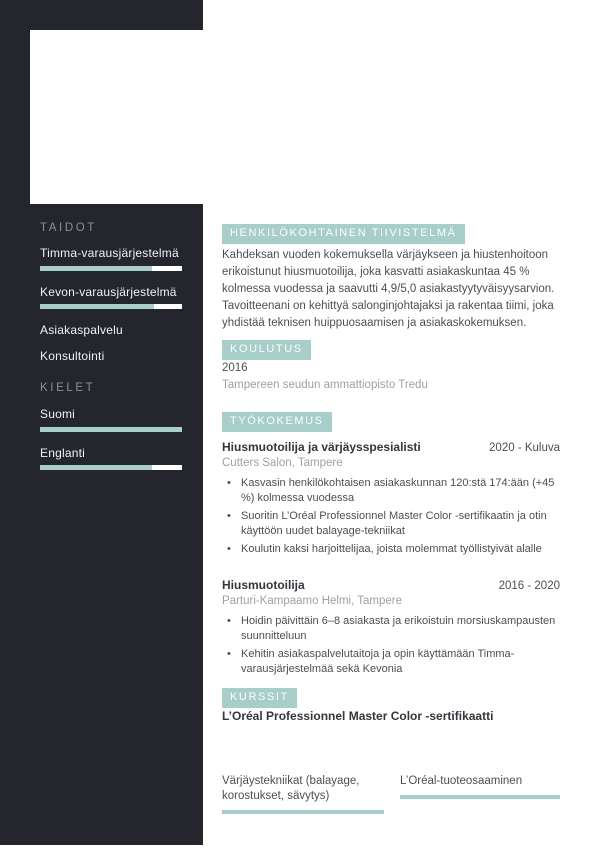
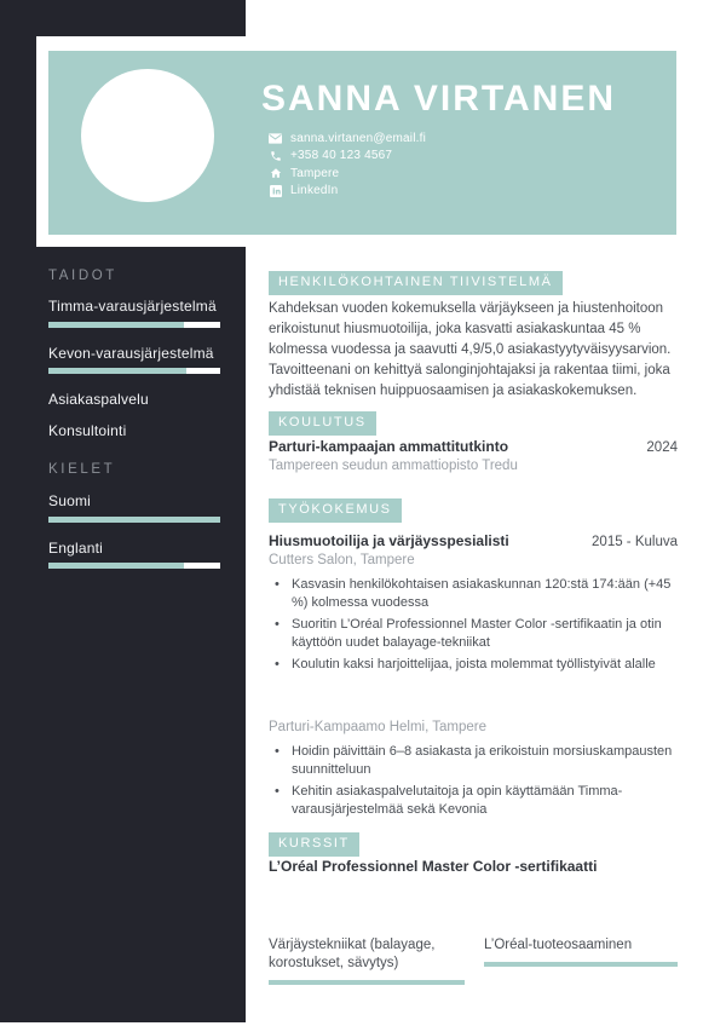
  TAIDOT
  Timma-varausjärjestelmä
  Kevon-varausjärjestelmä
  Asiakaspalvelu
  Konsultointi
  KIELET
  Suomi
  Englanti
+ SANNA VIRTANEN
+ sanna.virtanen@email.fi
+ +358 40 123 4567
+ Tampere
+ LinkedIn
  HENKILÖKOHTAINEN TIIVISTELMÄ
  Kahdeksan vuoden kokemuksella värjäykseen ja hiustenhoitoon erikoistunut hiusmuotoilija, joka kasvatti asiakaskuntaa 45 % kolmessa vuodessa ja saavutti 4,9/5,0 asiakastyytyväisyysarvion. Tavoitteenani on kehittyä salonginjohtajaksi ja rakentaa tiimi, joka yhdistää teknisen huippuosaamisen ja asiakaskokemuksen.
  KOULUTUS
+ Parturi-kampaajan ammattitutkinto
- 2016
+ 2024
  Tampereen seudun ammattiopisto Tredu
  TYÖKOKEMUS
  Hiusmuotoilija ja värjäysspesialisti
- 2020 - Kuluva
+ 2015 - Kuluva
  Cutters Salon, Tampere
  Kasvasin henkilökohtaisen asiakaskunnan 120:stä 174:ään (+45 %) kolmessa vuodessa
  Suoritin L’Oréal Professionnel Master Color -sertifikaatin ja otin käyttöön uudet balayage-tekniikat
  Koulutin kaksi harjoittelijaa, joista molemmat työllistyivät alalle
- Hiusmuotoilija
- 2016 - 2020
  Parturi-Kampaamo Helmi, Tampere
  Hoidin päivittäin 6–8 asiakasta ja erikoistuin morsiuskampausten suunnitteluun
  Kehitin asiakaspalvelutaitoja ja opin käyttämään Timma-varausjärjestelmää sekä Kevonia
  KURSSIT
  L’Oréal Professionnel Master Color -sertifikaatti
  Värjäystekniikat (balayage, korostukset, sävytys)
  L’Oréal-tuoteosaaminen
